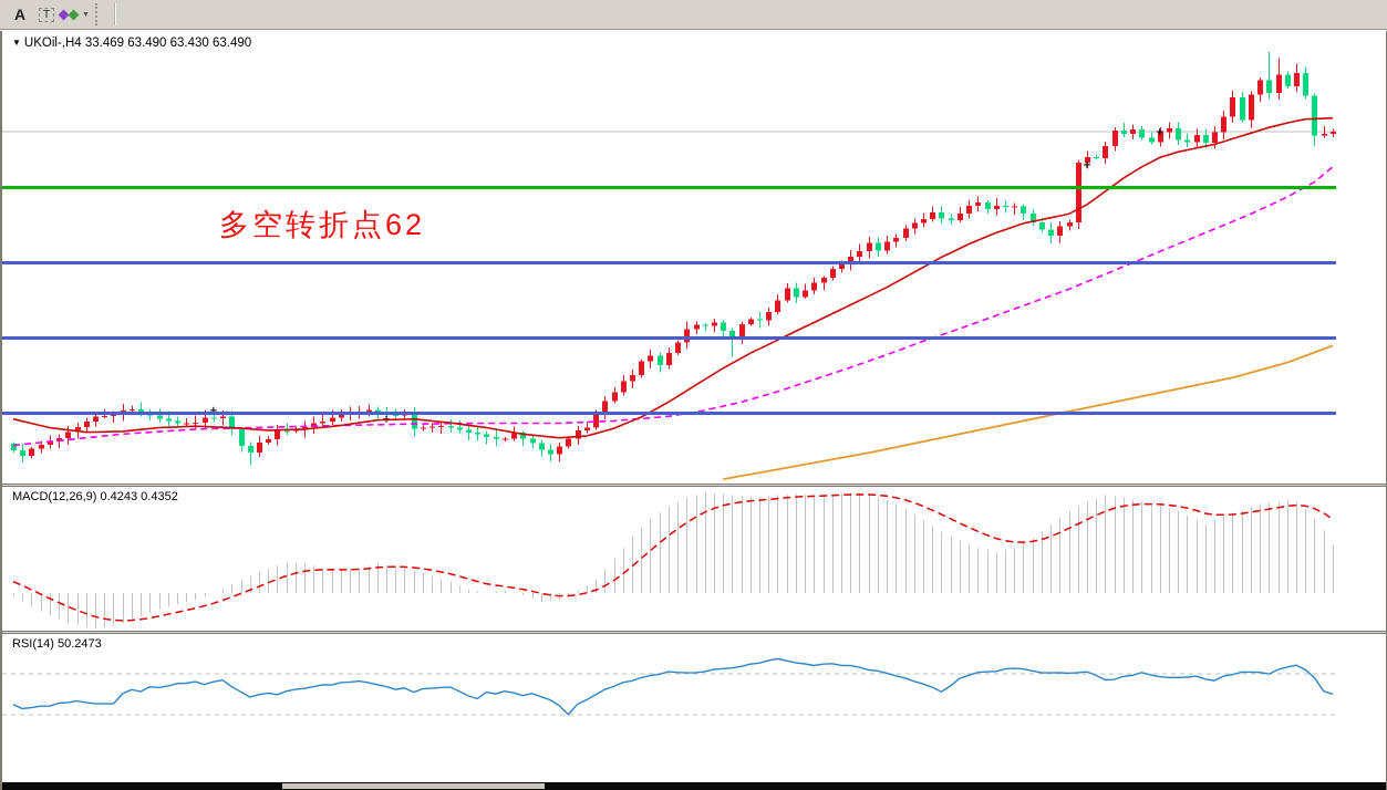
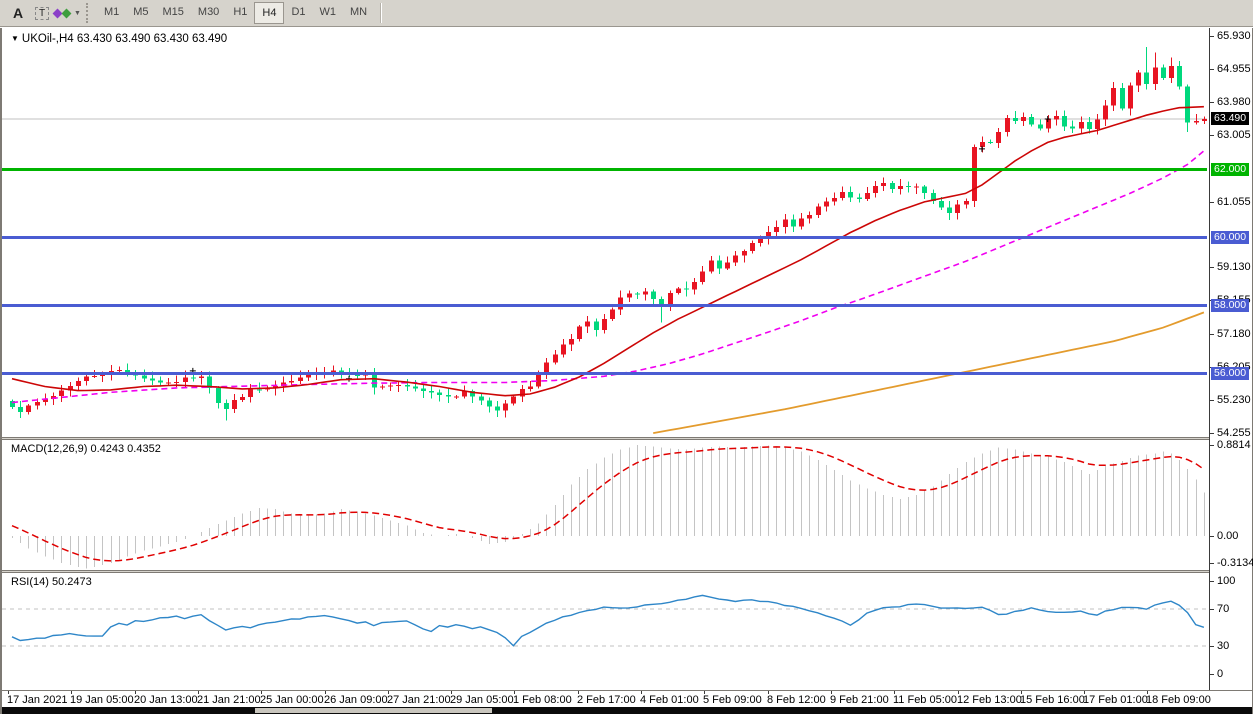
  A
  T
+ M1
+ M5
+ M15
+ M30
+ H1
+ H4
+ D1
+ W1
+ MN
- ▼ UKOil-,H4 33.469 63.490 63.430 63.490
+ ▼ UKOil-,H4 63.430 63.490 63.430 63.490
- 多空转折点62
  MACD(12,26,9) 0.4243 0.4352
  RSI(14) 50.2473
+ 65.930
+ 64.955
+ 63.980
+ 63.005
+ 61.055
+ 59.130
+ 57.180
+ 55.230
+ 54.255
+ 0.8814
+ 0.00
+ -0.3134
+ 100
+ 70
+ 30
+ 0
+ 63.490
+ 62.000
+ 60.000
+ 58.000
+ 56.000
+ 17 Jan 2021
+ 19 Jan 05:00
+ 20 Jan 13:00
+ 21 Jan 21:00
+ 25 Jan 00:00
+ 26 Jan 09:00
+ 27 Jan 21:00
+ 29 Jan 05:00
+ 1 Feb 08:00
+ 2 Feb 17:00
+ 4 Feb 01:00
+ 5 Feb 09:00
+ 8 Feb 12:00
+ 9 Feb 21:00
+ 11 Feb 05:00
+ 12 Feb 13:00
+ 15 Feb 16:00
+ 17 Feb 01:00
+ 18 Feb 09:00
